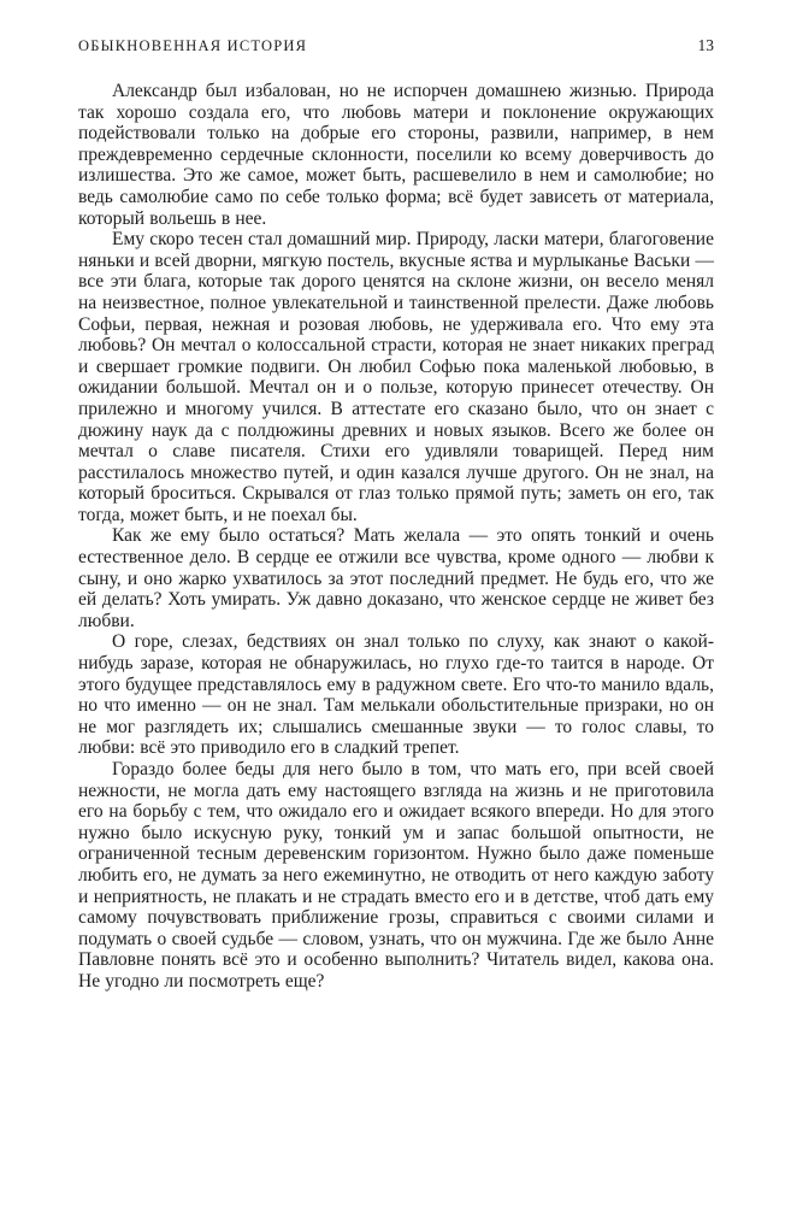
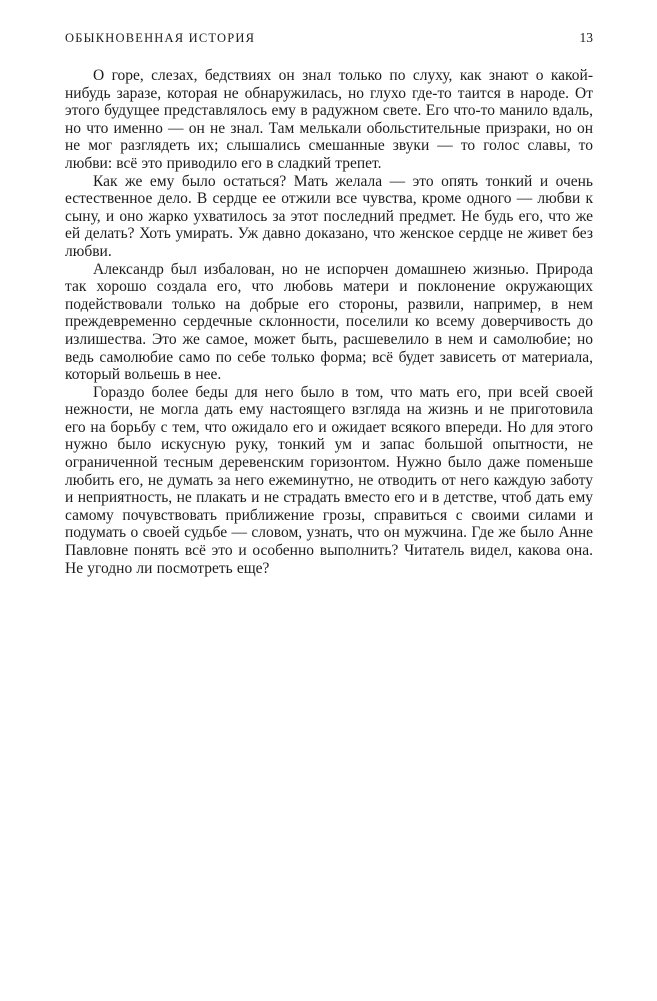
  ОБЫКНОВЕННАЯ ИСТОРИЯ
  13
- Александр был избалован, но не испорчен домашнею жизнью. Природа так хорошо создала его, что любовь матери и поклонение окружающих подействовали только на добрые его стороны, развили, например, в нем преждевременно сердечные склонности, поселили ко всему доверчивость до излишества. Это же самое, может быть, расшевелило в нем и самолюбие; но ведь самолюбие само по себе только форма; всё будет зависеть от материала, который вольешь в нее.
+ О горе, слезах, бедствиях он знал только по слуху, как знают о какой-нибудь заразе, которая не обнаружилась, но глухо где-то таится в народе. От этого будущее представлялось ему в радужном свете. Его что-то манило вдаль, но что именно — он не знал. Там мелькали обольстительные призраки, но он не мог разглядеть их; слышались смешанные звуки — то голос славы, то любви: всё это приводило его в сладкий трепет.
- Ему скоро тесен стал домашний мир. Природу, ласки матери, благоговение няньки и всей дворни, мягкую постель, вкусные яства и мурлыканье Васьки — все эти блага, которые так дорого ценятся на склоне жизни, он весело менял на неизвестное, полное увлекательной и таинственной прелести. Даже любовь Софьи, первая, нежная и розовая любовь, не удерживала его. Что ему эта любовь? Он мечтал о колоссальной страсти, которая не знает никаких преград и свершает громкие подвиги. Он любил Софью пока маленькой любовью, в ожидании большой. Мечтал он и о пользе, которую принесет отечеству. Он прилежно и многому учился. В аттестате его сказано было, что он знает с дюжину наук да с полдюжины древних и новых языков. Всего же более он мечтал о славе писателя. Стихи его удивляли товарищей. Перед ним расстилалось множество путей, и один казался лучше другого. Он не знал, на который броситься. Скрывался от глаз только прямой путь; заметь он его, так тогда, может быть, и не поехал бы.
  Как же ему было остаться? Мать желала — это опять тонкий и очень естественное дело. В сердце ее отжили все чувства, кроме одного — любви к сыну, и оно жарко ухватилось за этот последний предмет. Не будь его, что же ей делать? Хоть умирать. Уж давно доказано, что женское сердце не живет без любви.
- О горе, слезах, бедствиях он знал только по слуху, как знают о какой-нибудь заразе, которая не обнаружилась, но глухо где-то таится в народе. От этого будущее представлялось ему в радужном свете. Его что-то манило вдаль, но что именно — он не знал. Там мелькали обольстительные призраки, но он не мог разглядеть их; слышались смешанные звуки — то голос славы, то любви: всё это приводило его в сладкий трепет.
+ Александр был избалован, но не испорчен домашнею жизнью. Природа так хорошо создала его, что любовь матери и поклонение окружающих подействовали только на добрые его стороны, развили, например, в нем преждевременно сердечные склонности, поселили ко всему доверчивость до излишества. Это же самое, может быть, расшевелило в нем и самолюбие; но ведь самолюбие само по себе только форма; всё будет зависеть от материала, который вольешь в нее.
  Гораздо более беды для него было в том, что мать его, при всей своей нежности, не могла дать ему настоящего взгляда на жизнь и не приготовила его на борьбу с тем, что ожидало его и ожидает всякого впереди. Но для этого нужно было искусную руку, тонкий ум и запас большой опытности, не ограниченной тесным деревенским горизонтом. Нужно было даже поменьше любить его, не думать за него ежеминутно, не отводить от него каждую заботу и неприятность, не плакать и не страдать вместо его и в детстве, чтоб дать ему самому почувствовать приближение грозы, справиться с своими силами и подумать о своей судьбе — словом, узнать, что он мужчина. Где же было Анне Павловне понять всё это и особенно выполнить? Читатель видел, какова она. Не угодно ли посмотреть еще?
